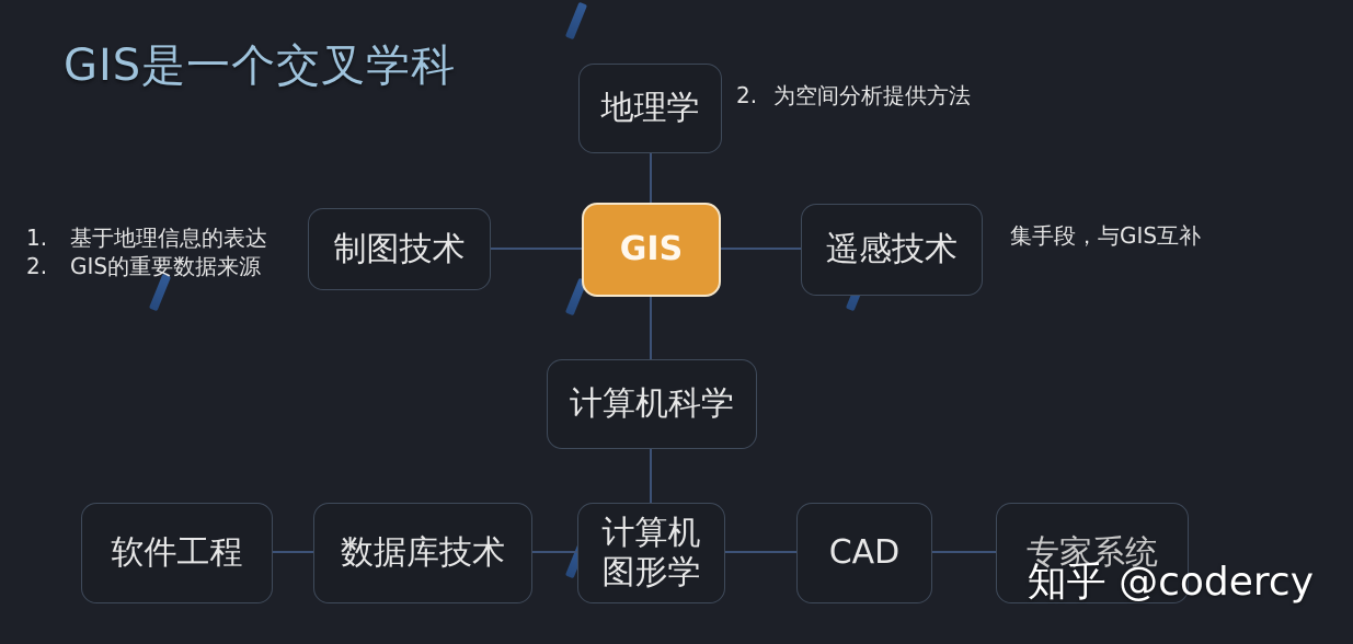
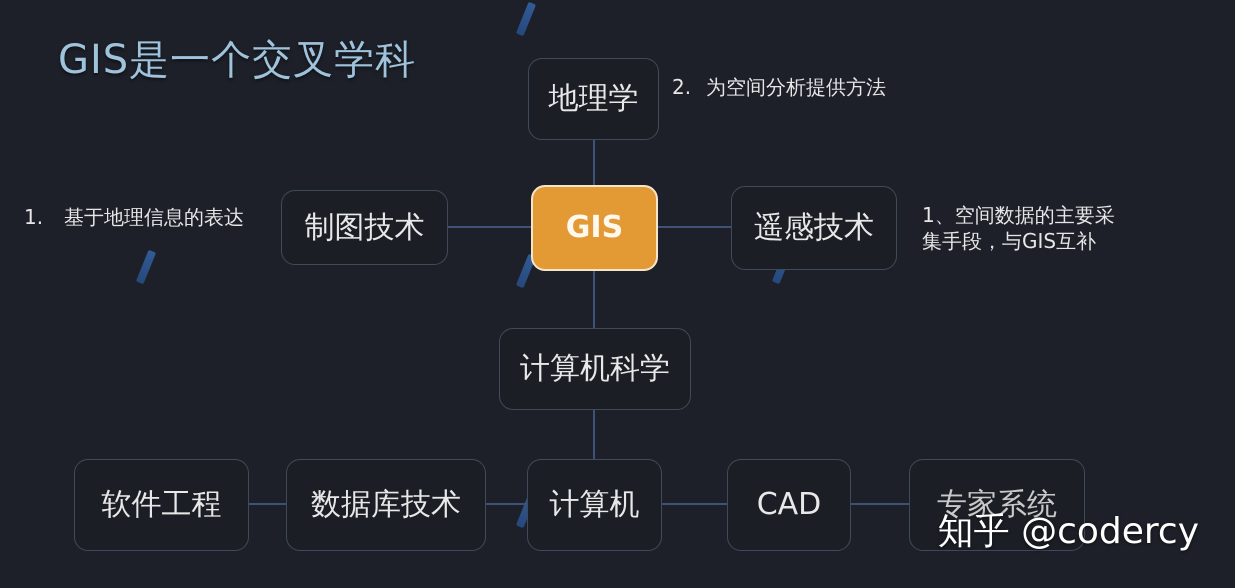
  GIS是一个交叉学科
  地理学
  2. 为空间分析提供方法
  制图技术
  1. 基于地理信息的表达
- 2. GIS的重要数据来源
  GIS
  遥感技术
+ 1、空间数据的主要采
  集手段，与GIS互补
  计算机科学
  软件工程
  数据库技术
  计算机
- 图形学
  CAD
  专家系统
  知乎 @codercy
